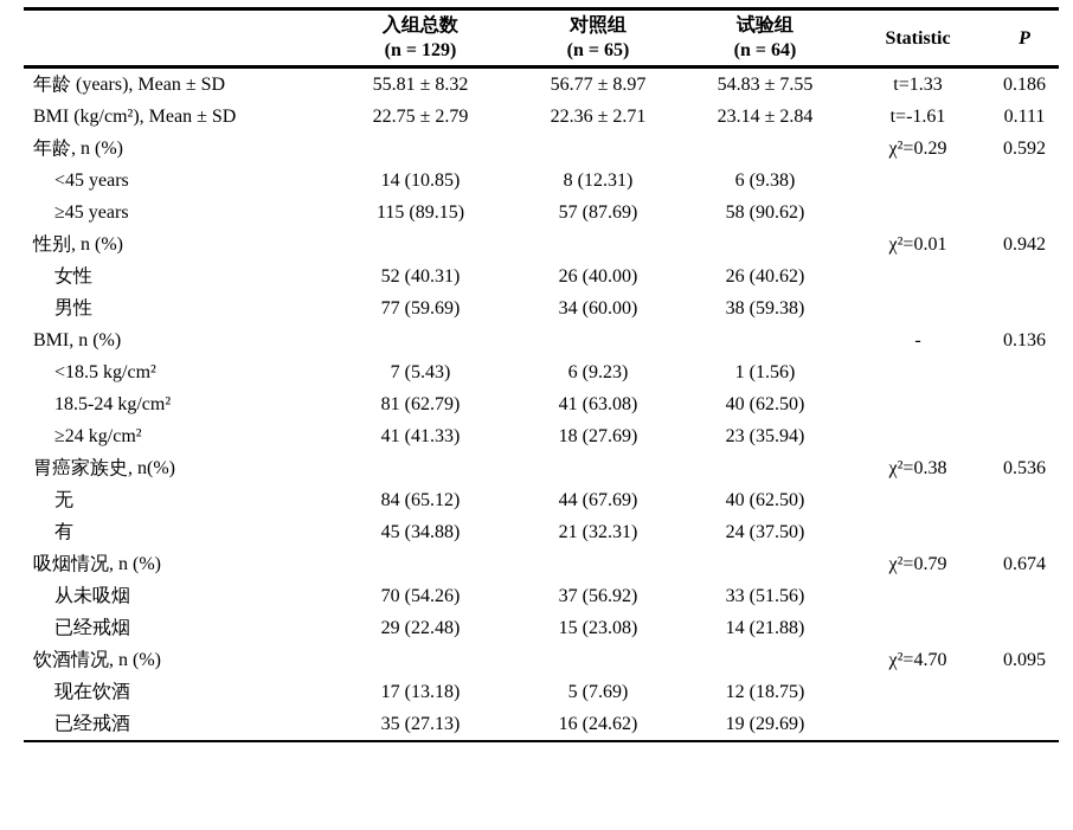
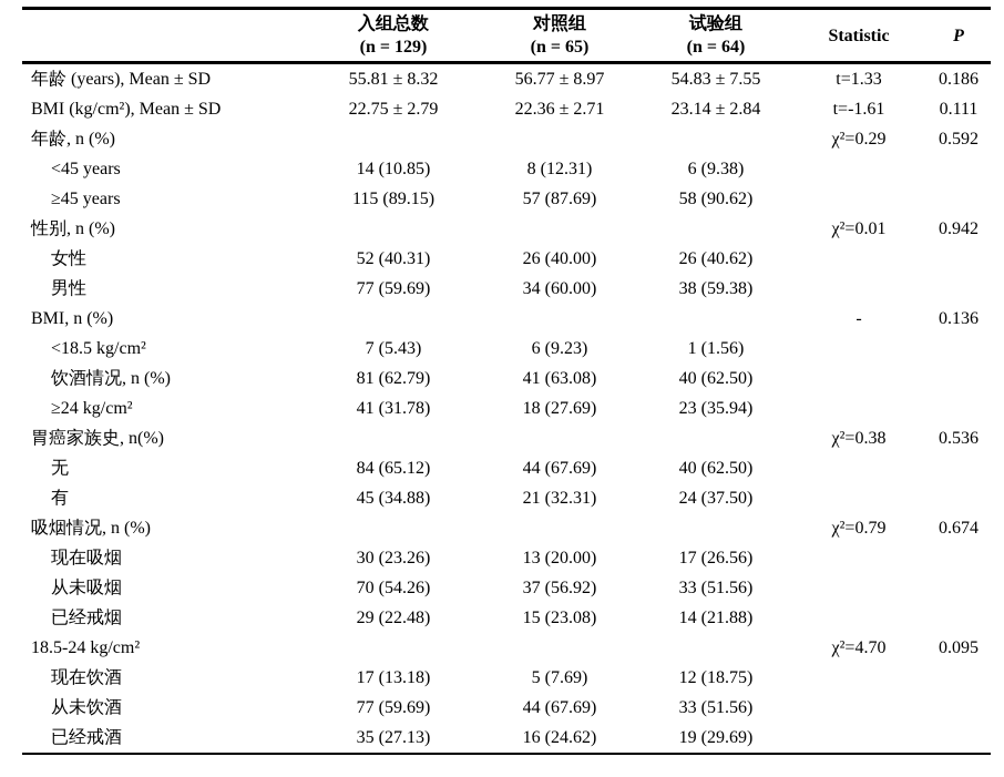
  	入组总数 (n = 129)	对照组 (n = 65)	试验组 (n = 64)	Statistic	P
  年龄 (years), Mean ± SD	55.81 ± 8.32	56.77 ± 8.97	54.83 ± 7.55	t=1.33	0.186
  BMI (kg/cm²), Mean ± SD	22.75 ± 2.79	22.36 ± 2.71	23.14 ± 2.84	t=-1.61	0.111
  年龄, n (%)				χ²=0.29	0.592
  <45 years	14 (10.85)	8 (12.31)	6 (9.38)
  ≥45 years	115 (89.15)	57 (87.69)	58 (90.62)
  性别, n (%)				χ²=0.01	0.942
  女性	52 (40.31)	26 (40.00)	26 (40.62)
  男性	77 (59.69)	34 (60.00)	38 (59.38)
  BMI, n (%)				-	0.136
  <18.5 kg/cm²	7 (5.43)	6 (9.23)	1 (1.56)
- 18.5-24 kg/cm²	81 (62.79)	41 (63.08)	40 (62.50)
+ 饮酒情况, n (%)	81 (62.79)	41 (63.08)	40 (62.50)
- ≥24 kg/cm²	41 (41.33)	18 (27.69)	23 (35.94)
+ ≥24 kg/cm²	41 (31.78)	18 (27.69)	23 (35.94)
  胃癌家族史, n(%)				χ²=0.38	0.536
  无	84 (65.12)	44 (67.69)	40 (62.50)
  有	45 (34.88)	21 (32.31)	24 (37.50)
  吸烟情况, n (%)				χ²=0.79	0.674
+ 现在吸烟	30 (23.26)	13 (20.00)	17 (26.56)
  从未吸烟	70 (54.26)	37 (56.92)	33 (51.56)
  已经戒烟	29 (22.48)	15 (23.08)	14 (21.88)
- 饮酒情况, n (%)				χ²=4.70	0.095
+ 18.5-24 kg/cm²				χ²=4.70	0.095
  现在饮酒	17 (13.18)	5 (7.69)	12 (18.75)
+ 从未饮酒	77 (59.69)	44 (67.69)	33 (51.56)
  已经戒酒	35 (27.13)	16 (24.62)	19 (29.69)
